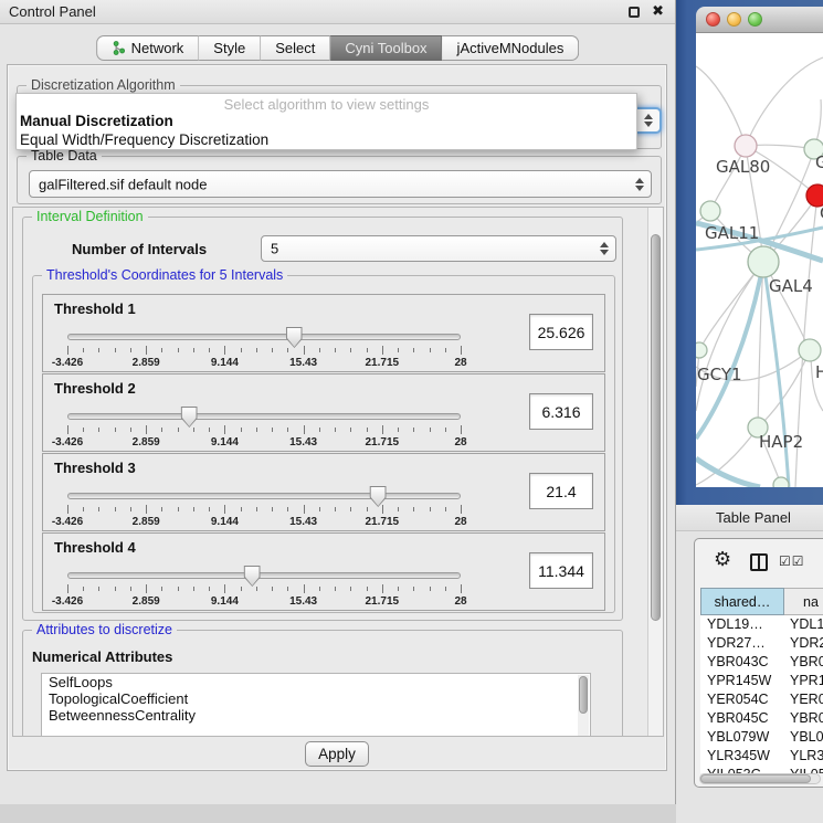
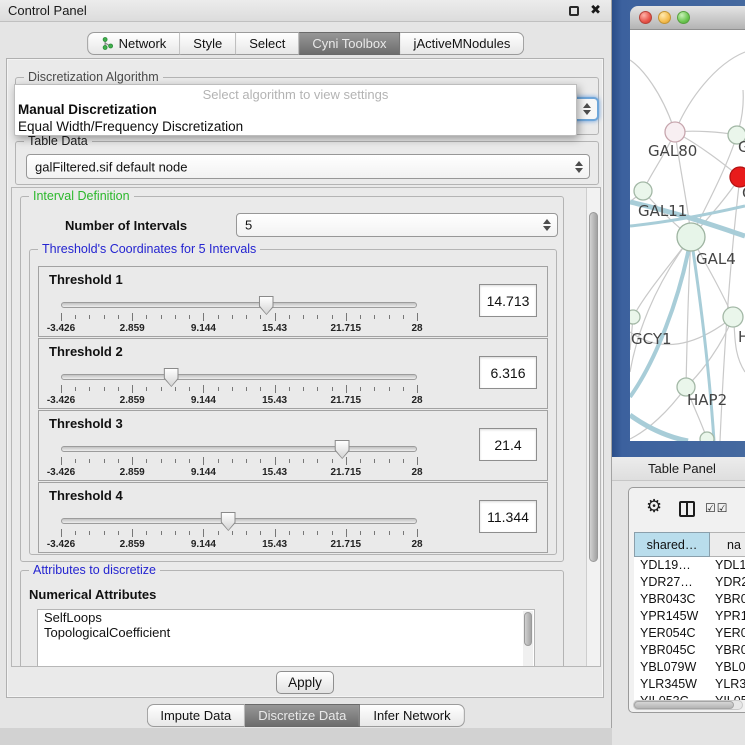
  Control Panel
  ✖
  Network
  Style
  Select
  Cyni Toolbox
  jActiveMNodules
  Discretization Algorithm
  Table Data
  galFiltered.sif default node
  Interval Definition
  Number of Intervals
  5
  Threshold's Coordinates for 5 Intervals
  Threshold 1
  -3.426
  2.859
  9.144
  15.43
  21.715
  28
- 25.626
+ 14.713
  Threshold 2
  -3.426
  2.859
  9.144
  15.43
  21.715
  28
  6.316
  Threshold 3
  -3.426
  2.859
  9.144
  15.43
  21.715
  28
  21.4
  Threshold 4
  -3.426
  2.859
  9.144
  15.43
  21.715
  28
  11.344
  Attributes to discretize
  Numerical Attributes
  SelfLoops
  TopologicalCoefficient
- BetweennessCentrality
  Apply
  Select algorithm to view settings
  Manual Discretization
  Equal Width/Frequency Discretization
+ Impute Data
+ Discretize Data
+ Infer Network
  GAL80
  GAL11
  GAL4
  GCY1
  H
  HAP2
  Table Panel
  ⚙
  ☑☑
  shared…
  na
  YDL19…
  YDL1
  YDR27…
  YBR043C
  YBR0
  YPR145W
  YPR1
  YER054C
  YER0
  YBR045C
  YBR0
  YBL079W
  YBL0
  YLR345W
  YLR3
